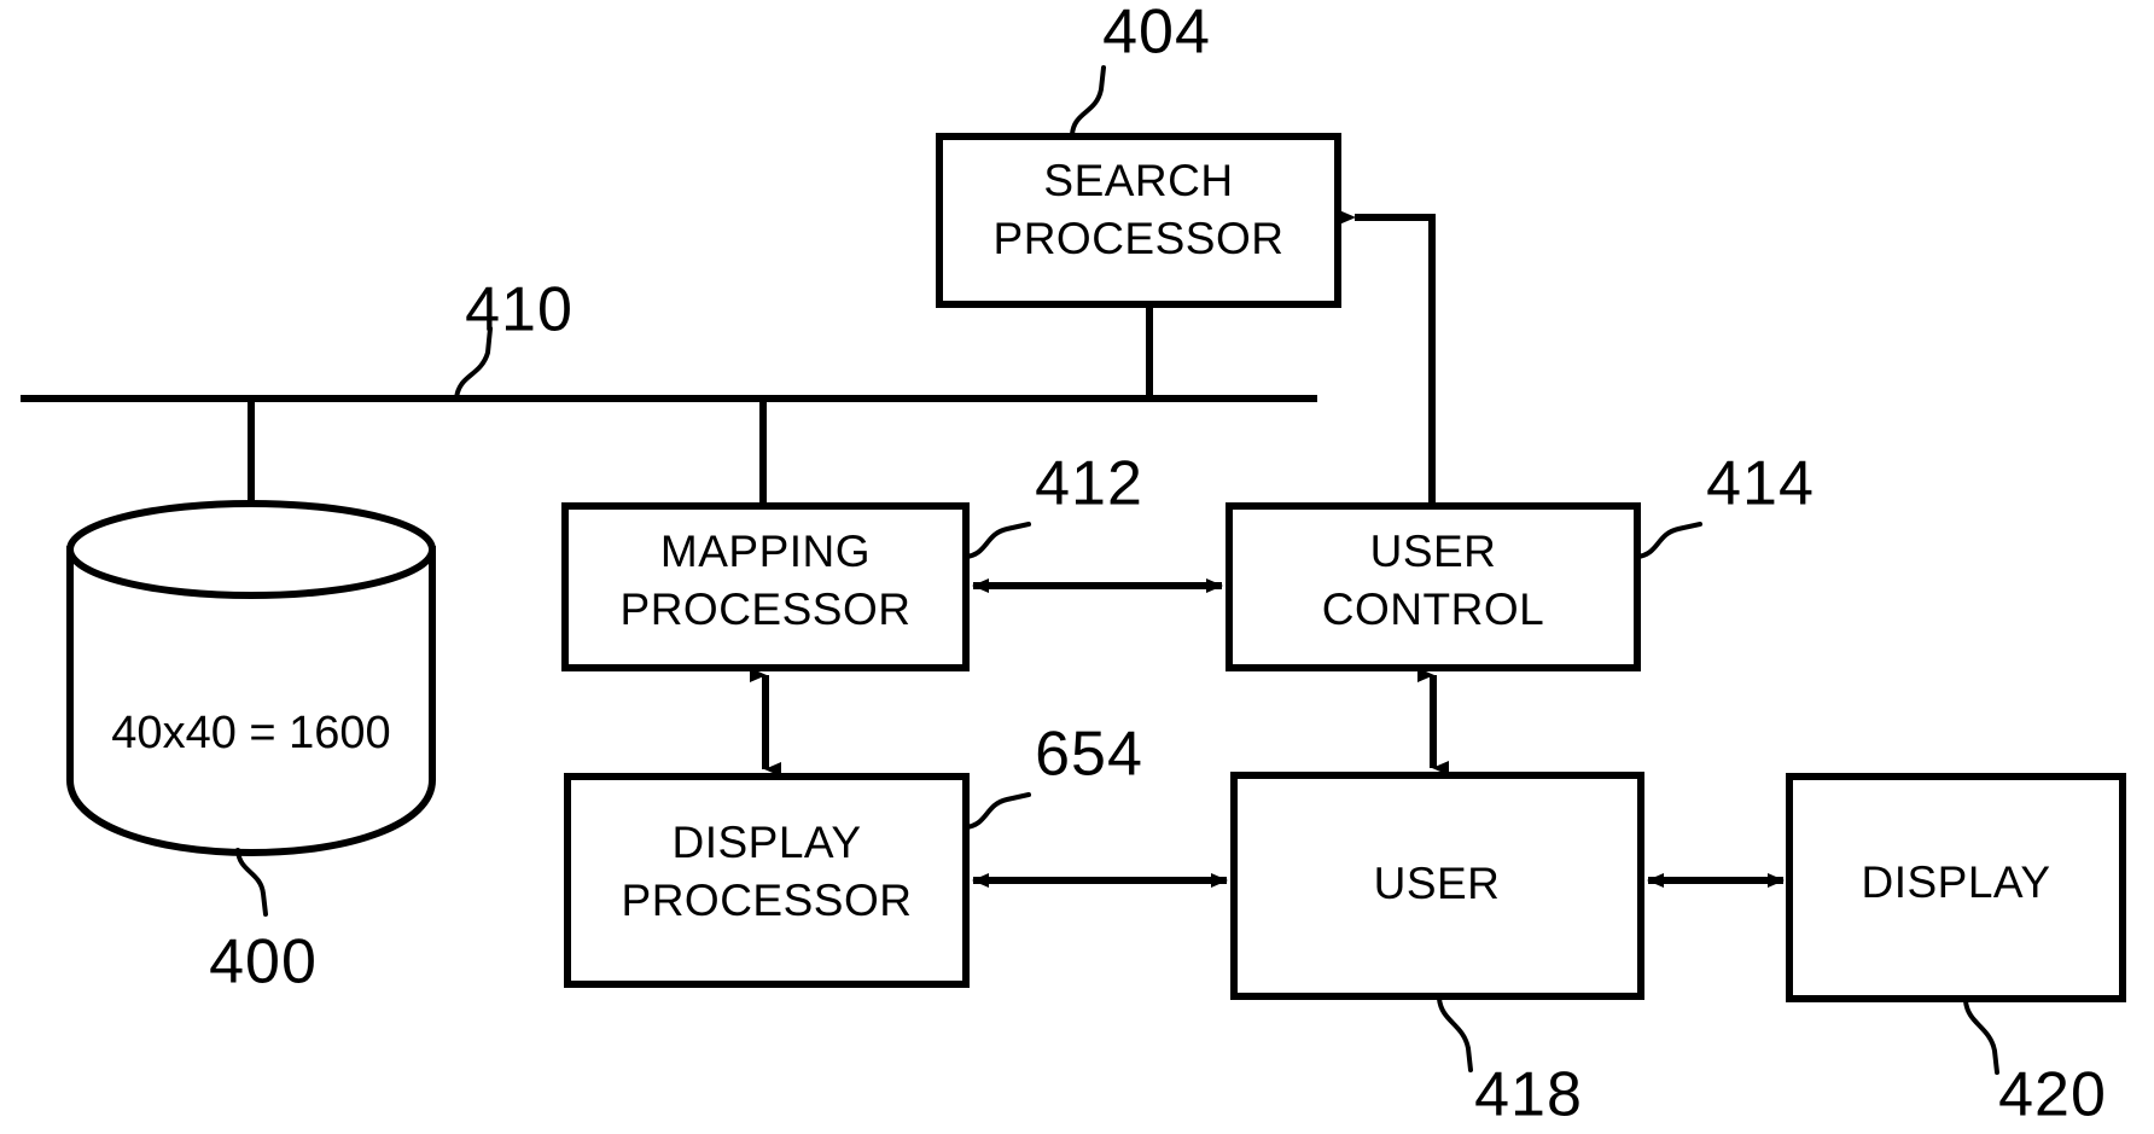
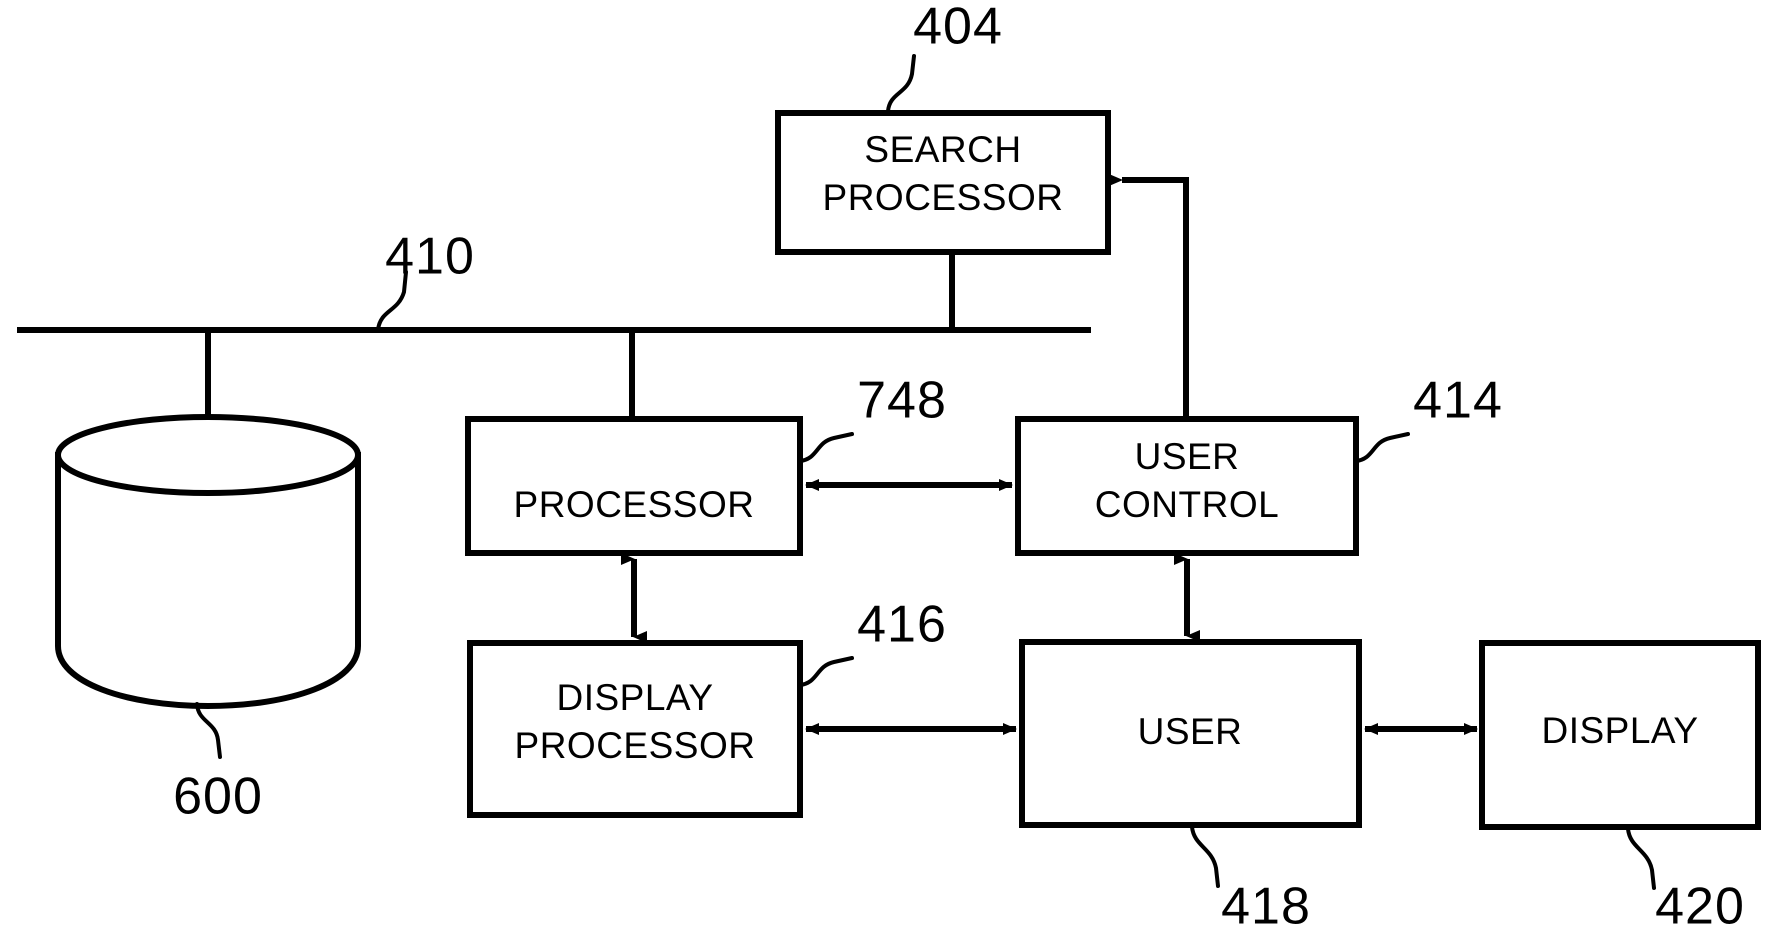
  410
- 40x40 = 1600
- 400
+ 600
  SEARCH
  PROCESSOR
  404
- MAPPING
  PROCESSOR
- 412
+ 748
  USER
  CONTROL
  414
  DISPLAY
  PROCESSOR
- 654
+ 416
  USER
  418
  DISPLAY
  420
